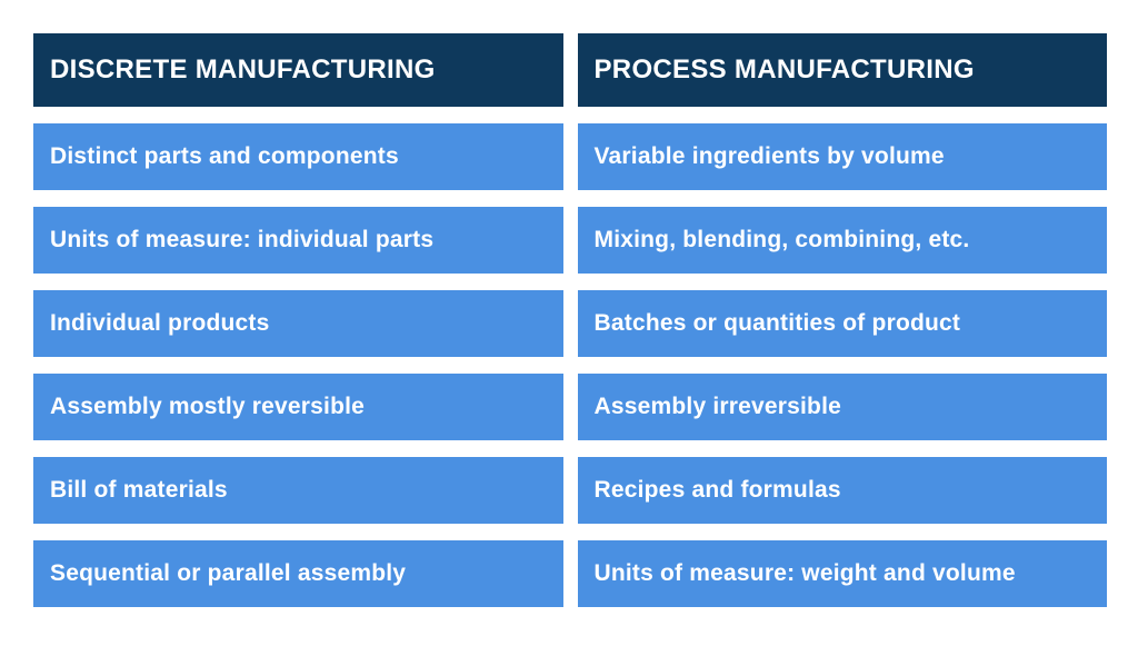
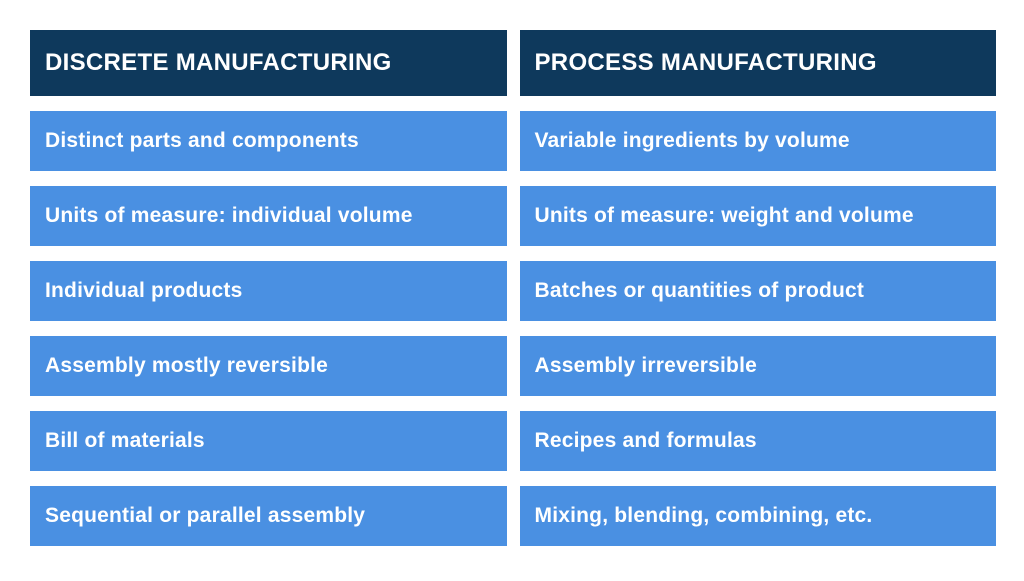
  DISCRETE MANUFACTURING
  Distinct parts and components
- Units of measure: individual parts
+ Units of measure: individual volume
  Individual products
  Assembly mostly reversible
  Bill of materials
  Sequential or parallel assembly
  PROCESS MANUFACTURING
  Variable ingredients by volume
- Mixing, blending, combining, etc.
+ Units of measure: weight and volume
  Batches or quantities of product
  Assembly irreversible
  Recipes and formulas
- Units of measure: weight and volume
+ Mixing, blending, combining, etc.
